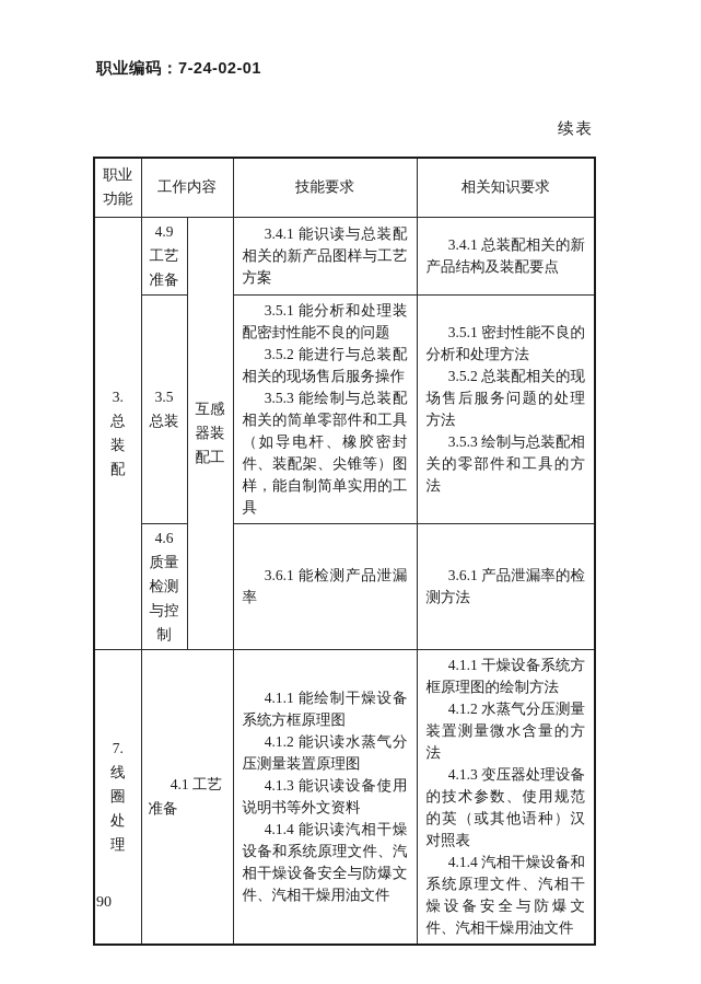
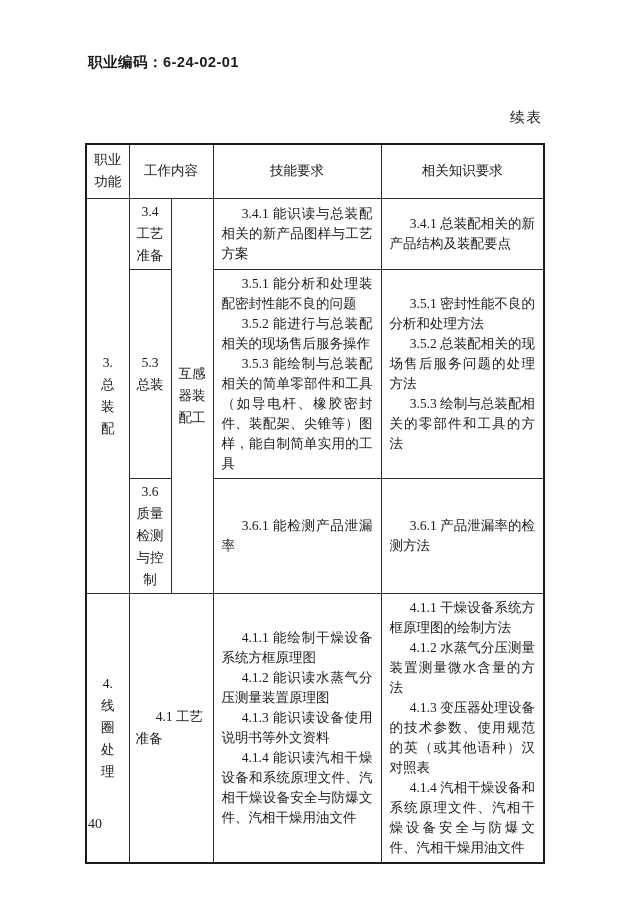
- 职业编码：7-24-02-01
+ 职业编码：6-24-02-01
  续表
  职业 功能	工作内容	技能要求	相关知识要求
- 3. 总 装 配	4.9 工艺 准备	互感 器装 配工	3.4.1 能识读与总装配相关的新产品图样与工艺方案	3.4.1 总装配相关的新产品结构及装配要点
+ 3. 总 装 配	3.4 工艺 准备	互感 器装 配工	3.4.1 能识读与总装配相关的新产品图样与工艺方案	3.4.1 总装配相关的新产品结构及装配要点
- 3.5 总装	3.5.1 能分析和处理装配密封性能不良的问题 3.5.2 能进行与总装配相关的现场售后服务操作 3.5.3 能绘制与总装配相关的简单零部件和工具（如导电杆、橡胶密封件、装配架、尖锥等）图样，能自制简单实用的工具	3.5.1 密封性能不良的分析和处理方法 3.5.2 总装配相关的现场售后服务问题的处理方法 3.5.3 绘制与总装配相关的零部件和工具的方法
+ 5.3 总装	3.5.1 能分析和处理装配密封性能不良的问题 3.5.2 能进行与总装配相关的现场售后服务操作 3.5.3 能绘制与总装配相关的简单零部件和工具（如导电杆、橡胶密封件、装配架、尖锥等）图样，能自制简单实用的工具	3.5.1 密封性能不良的分析和处理方法 3.5.2 总装配相关的现场售后服务问题的处理方法 3.5.3 绘制与总装配相关的零部件和工具的方法
- 4.6 质量 检测 与控 制	3.6.1 能检测产品泄漏率	3.6.1 产品泄漏率的检测方法
+ 3.6 质量 检测 与控 制	3.6.1 能检测产品泄漏率	3.6.1 产品泄漏率的检测方法
- 7. 线 圈 处 理	4.1 工艺 准备	4.1.1 能绘制干燥设备系统方框原理图 4.1.2 能识读水蒸气分压测量装置原理图 4.1.3 能识读设备使用说明书等外文资料 4.1.4 能识读汽相干燥设备和系统原理文件、汽相干燥设备安全与防爆文件、汽相干燥用油文件	4.1.1 干燥设备系统方框原理图的绘制方法 4.1.2 水蒸气分压测量装置测量微水含量的方法 4.1.3 变压器处理设备的技术参数、使用规范的英（或其他语种）汉对照表 4.1.4 汽相干燥设备和系统原理文件、汽相干燥设备安全与防爆文件、汽相干燥用油文件
+ 4. 线 圈 处 理	4.1 工艺 准备	4.1.1 能绘制干燥设备系统方框原理图 4.1.2 能识读水蒸气分压测量装置原理图 4.1.3 能识读设备使用说明书等外文资料 4.1.4 能识读汽相干燥设备和系统原理文件、汽相干燥设备安全与防爆文件、汽相干燥用油文件	4.1.1 干燥设备系统方框原理图的绘制方法 4.1.2 水蒸气分压测量装置测量微水含量的方法 4.1.3 变压器处理设备的技术参数、使用规范的英（或其他语种）汉对照表 4.1.4 汽相干燥设备和系统原理文件、汽相干燥设备安全与防爆文件、汽相干燥用油文件
- 90
+ 40
